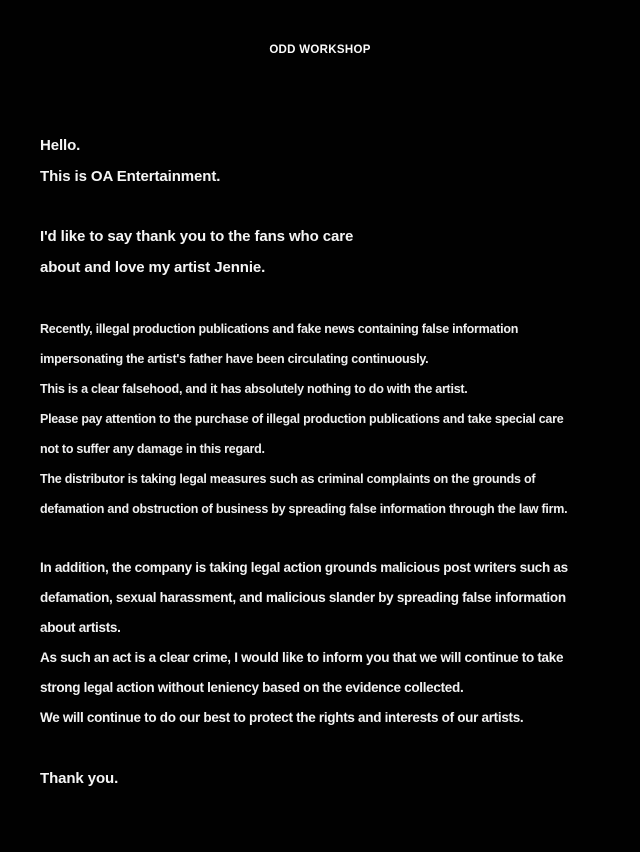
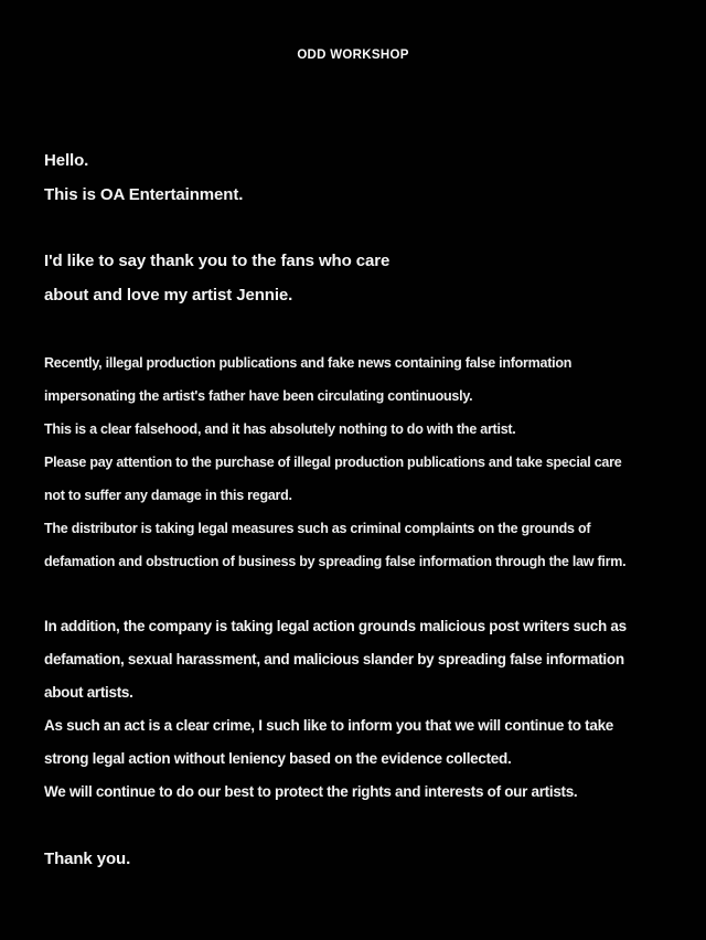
  ODD WORKSHOP
  Hello.
  This is OA Entertainment.
  I'd like to say thank you to the fans who care
  about and love my artist Jennie.
  Recently, illegal production publications and fake news containing false information
  impersonating the artist's father have been circulating continuously.
  This is a clear falsehood, and it has absolutely nothing to do with the artist.
  Please pay attention to the purchase of illegal production publications and take special care
  not to suffer any damage in this regard.
  The distributor is taking legal measures such as criminal complaints on the grounds of
  defamation and obstruction of business by spreading false information through the law firm.
  In addition, the company is taking legal action grounds malicious post writers such as
  defamation, sexual harassment, and malicious slander by spreading false information
  about artists.
- As such an act is a clear crime, I would like to inform you that we will continue to take
+ As such an act is a clear crime, I such like to inform you that we will continue to take
  strong legal action without leniency based on the evidence collected.
  We will continue to do our best to protect the rights and interests of our artists.
  Thank you.
